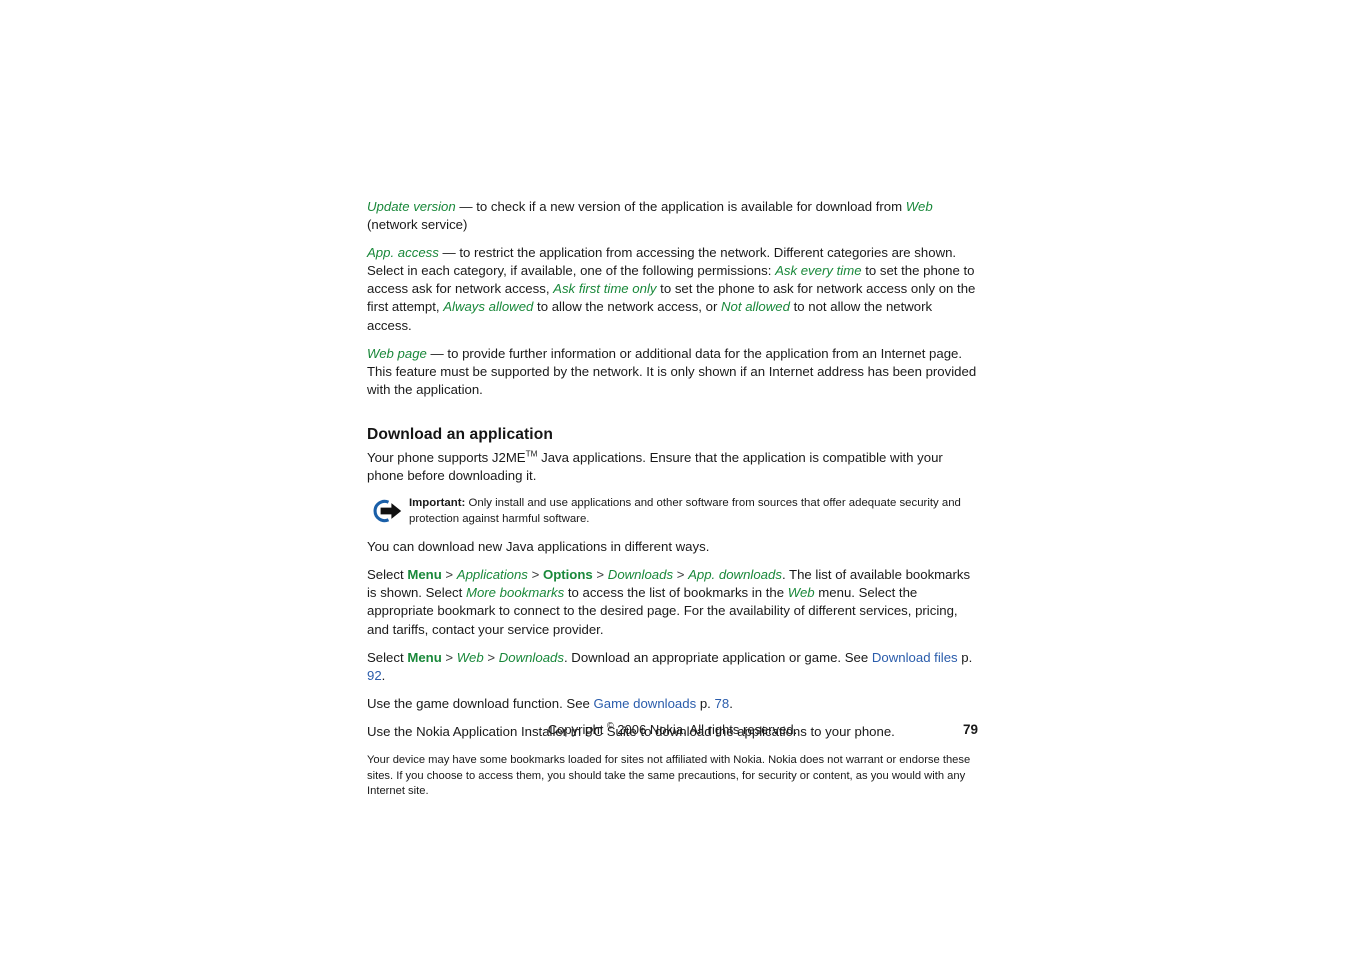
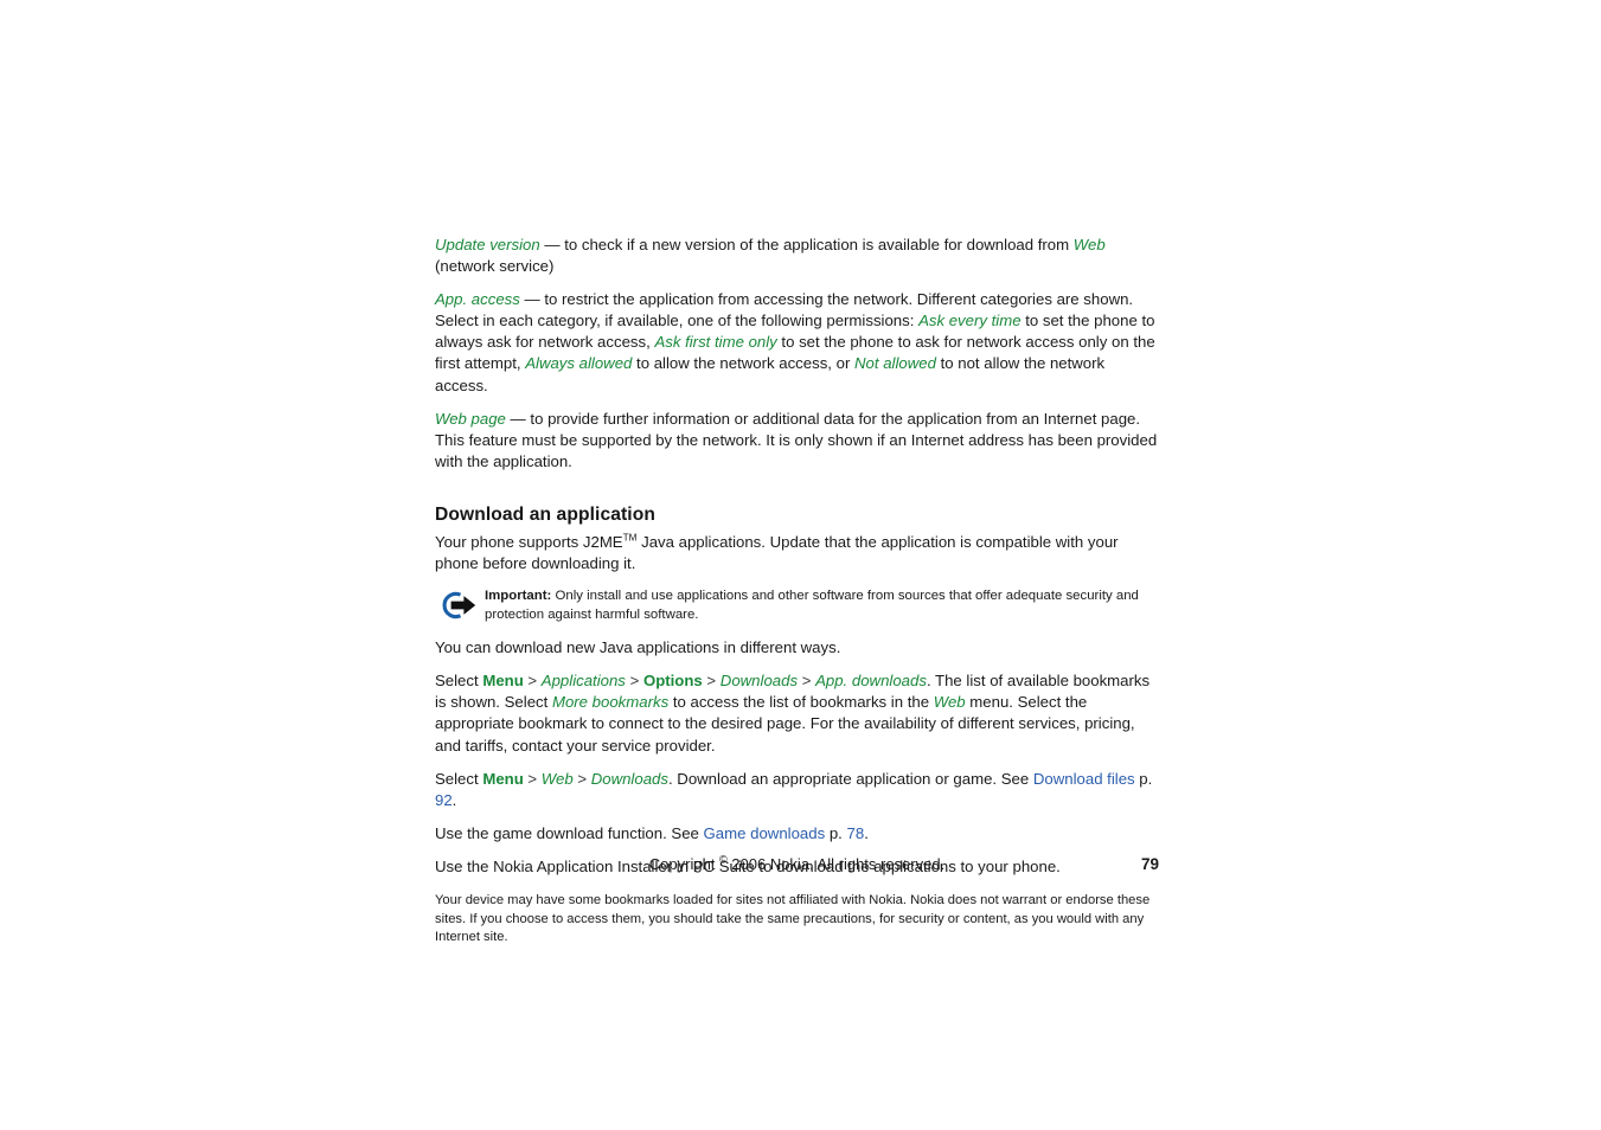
  Update version — to check if a new version of the application is available for download from Web (network service)
- App. access — to restrict the application from accessing the network. Different categories are shown. Select in each category, if available, one of the following permissions: Ask every time to set the phone to access ask for network access, Ask first time only to set the phone to ask for network access only on the first attempt, Always allowed to allow the network access, or Not allowed to not allow the network access.
+ App. access — to restrict the application from accessing the network. Different categories are shown. Select in each category, if available, one of the following permissions: Ask every time to set the phone to always ask for network access, Ask first time only to set the phone to ask for network access only on the first attempt, Always allowed to allow the network access, or Not allowed to not allow the network access.
  Web page — to provide further information or additional data for the application from an Internet page. This feature must be supported by the network. It is only shown if an Internet address has been provided with the application.
  Download an application
- Your phone supports J2METM Java applications. Ensure that the application is compatible with your phone before downloading it.
+ Your phone supports J2METM Java applications. Update that the application is compatible with your phone before downloading it.
  Important: Only install and use applications and other software from sources that offer adequate security and protection against harmful software.
  You can download new Java applications in different ways.
  Select Menu > Applications > Options > Downloads > App. downloads. The list of available bookmarks is shown. Select More bookmarks to access the list of bookmarks in the Web menu. Select the appropriate bookmark to connect to the desired page. For the availability of different services, pricing, and tariffs, contact your service provider.
  Select Menu > Web > Downloads. Download an appropriate application or game. See Download files p. 92.
  Use the game download function. See Game downloads p. 78.
  Use the Nokia Application Installer in PC Suite to download the applications to your phone.
  Your device may have some bookmarks loaded for sites not affiliated with Nokia. Nokia does not warrant or endorse these sites. If you choose to access them, you should take the same precautions, for security or content, as you would with any Internet site.
  Copyright © 2006 Nokia. All rights reserved.
  79
